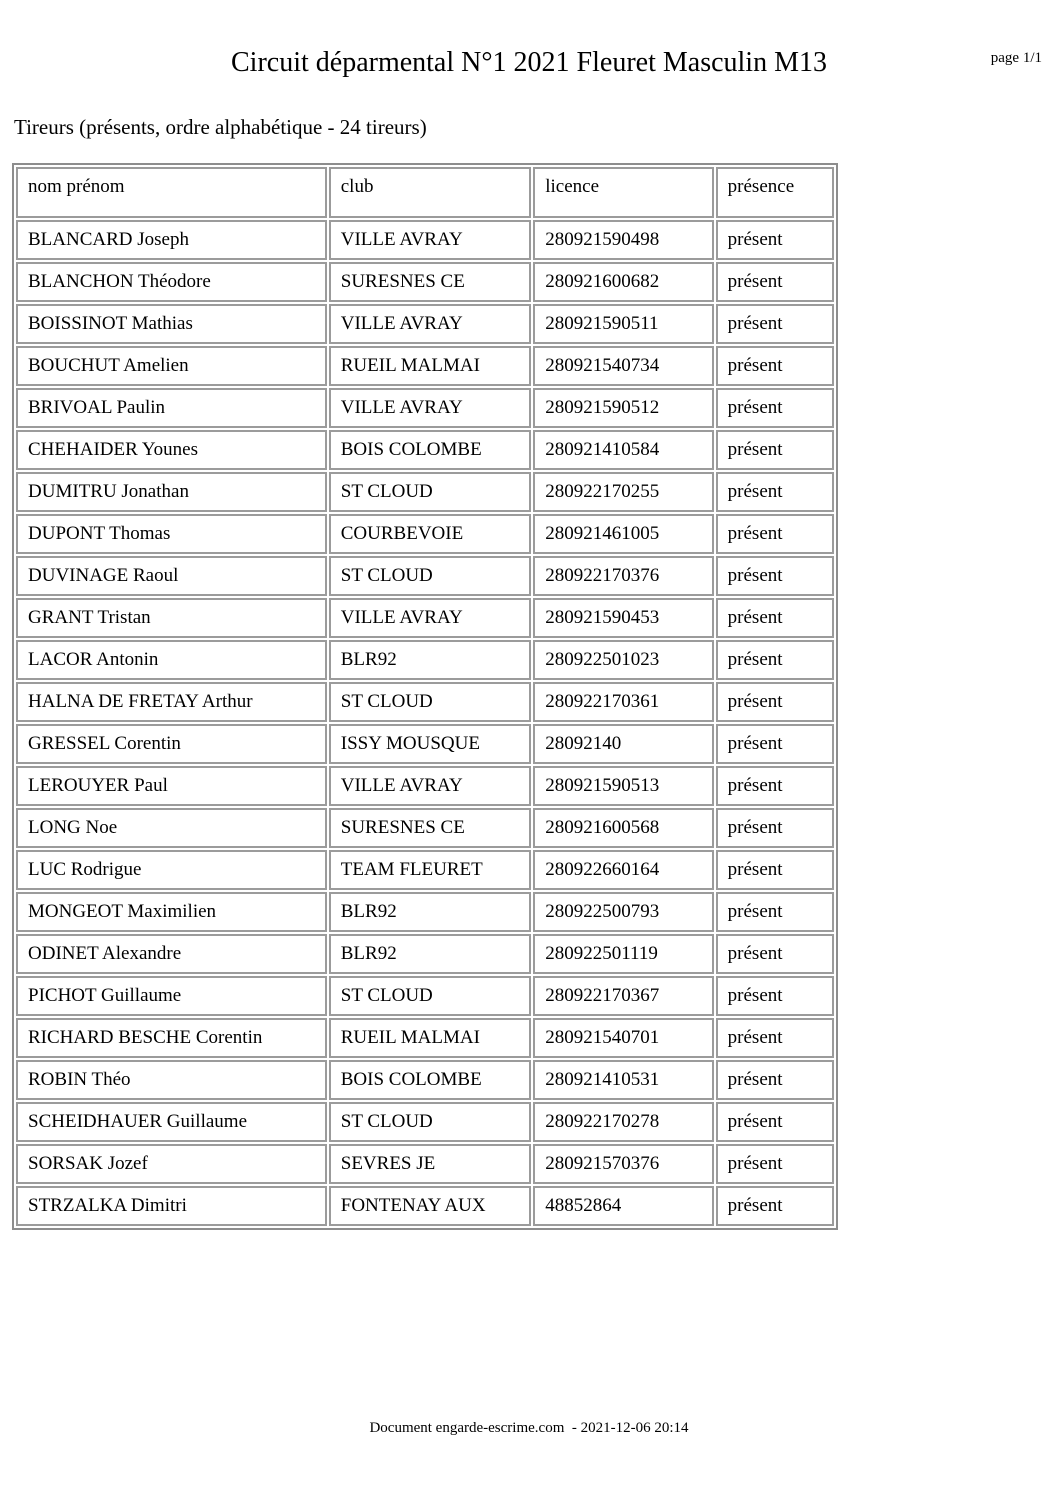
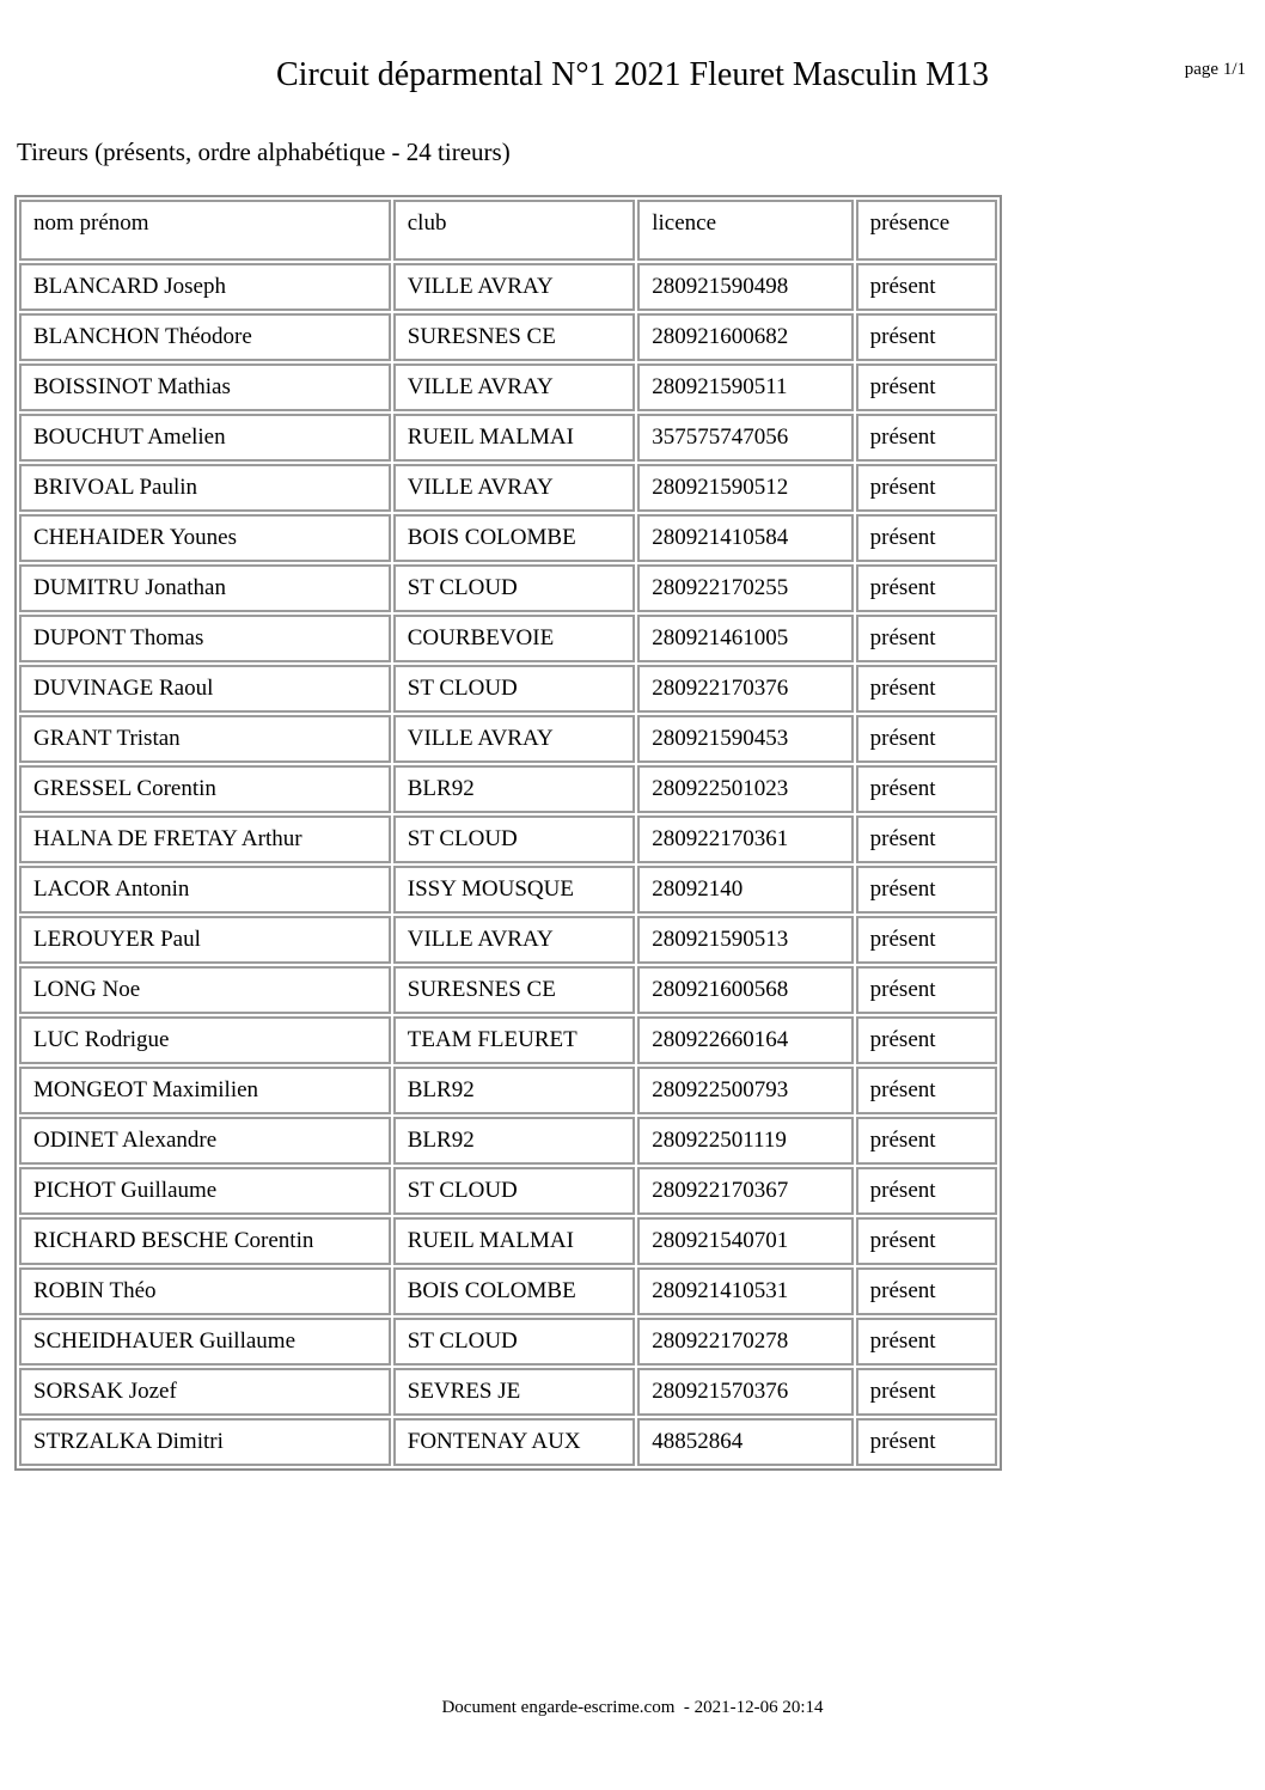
  Circuit déparmental N°1 2021 Fleuret Masculin M13
  page 1/1
  Tireurs (présents, ordre alphabétique - 24 tireurs)
  nom prénom	club	licence	présence
  BLANCARD Joseph	VILLE AVRAY	280921590498	présent
  BLANCHON Théodore	SURESNES CE	280921600682	présent
  BOISSINOT Mathias	VILLE AVRAY	280921590511	présent
- BOUCHUT Amelien	RUEIL MALMAI	280921540734	présent
+ BOUCHUT Amelien	RUEIL MALMAI	357575747056	présent
  BRIVOAL Paulin	VILLE AVRAY	280921590512	présent
  CHEHAIDER Younes	BOIS COLOMBE	280921410584	présent
  DUMITRU Jonathan	ST CLOUD	280922170255	présent
  DUPONT Thomas	COURBEVOIE	280921461005	présent
  DUVINAGE Raoul	ST CLOUD	280922170376	présent
  GRANT Tristan	VILLE AVRAY	280921590453	présent
- LACOR Antonin	BLR92	280922501023	présent
+ GRESSEL Corentin	BLR92	280922501023	présent
  HALNA DE FRETAY Arthur	ST CLOUD	280922170361	présent
- GRESSEL Corentin	ISSY MOUSQUE	28092140	présent
+ LACOR Antonin	ISSY MOUSQUE	28092140	présent
  LEROUYER Paul	VILLE AVRAY	280921590513	présent
  LONG Noe	SURESNES CE	280921600568	présent
  LUC Rodrigue	TEAM FLEURET	280922660164	présent
  MONGEOT Maximilien	BLR92	280922500793	présent
  ODINET Alexandre	BLR92	280922501119	présent
  PICHOT Guillaume	ST CLOUD	280922170367	présent
  RICHARD BESCHE Corentin	RUEIL MALMAI	280921540701	présent
  ROBIN Théo	BOIS COLOMBE	280921410531	présent
  SCHEIDHAUER Guillaume	ST CLOUD	280922170278	présent
  SORSAK Jozef	SEVRES JE	280921570376	présent
  STRZALKA Dimitri	FONTENAY AUX	48852864	présent
  Document engarde-escrime.com - 2021-12-06 20:14
